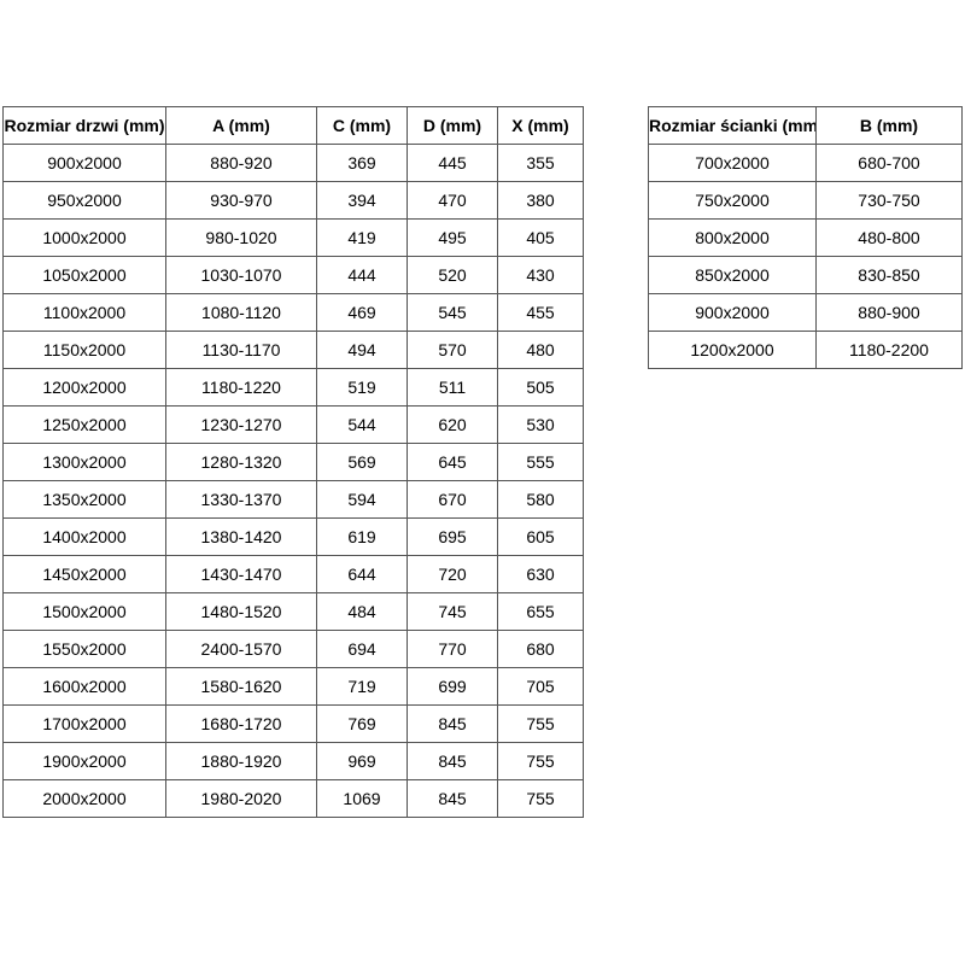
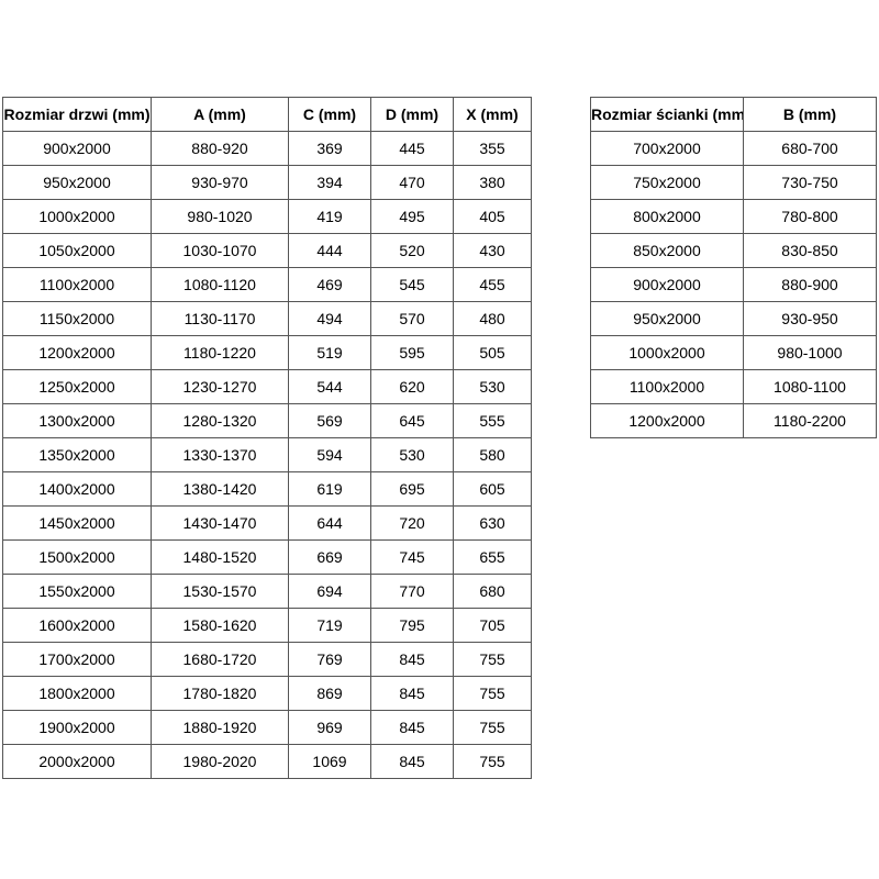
  Rozmiar drzwi (mm)	A (mm)	C (mm)	D (mm)	X (mm)
  900x2000	880-920	369	445	355
  950x2000	930-970	394	470	380
  1000x2000	980-1020	419	495	405
  1050x2000	1030-1070	444	520	430
  1100x2000	1080-1120	469	545	455
  1150x2000	1130-1170	494	570	480
- 1200x2000	1180-1220	519	511	505
+ 1200x2000	1180-1220	519	595	505
  1250x2000	1230-1270	544	620	530
  1300x2000	1280-1320	569	645	555
- 1350x2000	1330-1370	594	670	580
+ 1350x2000	1330-1370	594	530	580
  1400x2000	1380-1420	619	695	605
  1450x2000	1430-1470	644	720	630
- 1500x2000	1480-1520	484	745	655
+ 1500x2000	1480-1520	669	745	655
- 1550x2000	2400-1570	694	770	680
+ 1550x2000	1530-1570	694	770	680
- 1600x2000	1580-1620	719	699	705
+ 1600x2000	1580-1620	719	795	705
  1700x2000	1680-1720	769	845	755
+ 1800x2000	1780-1820	869	845	755
  1900x2000	1880-1920	969	845	755
  2000x2000	1980-2020	1069	845	755
  Rozmiar ścianki (mm	B (mm)
  700x2000	680-700
  750x2000	730-750
- 800x2000	480-800
+ 800x2000	780-800
  850x2000	830-850
  900x2000	880-900
+ 950x2000	930-950
+ 1000x2000	980-1000
+ 1100x2000	1080-1100
  1200x2000	1180-2200
